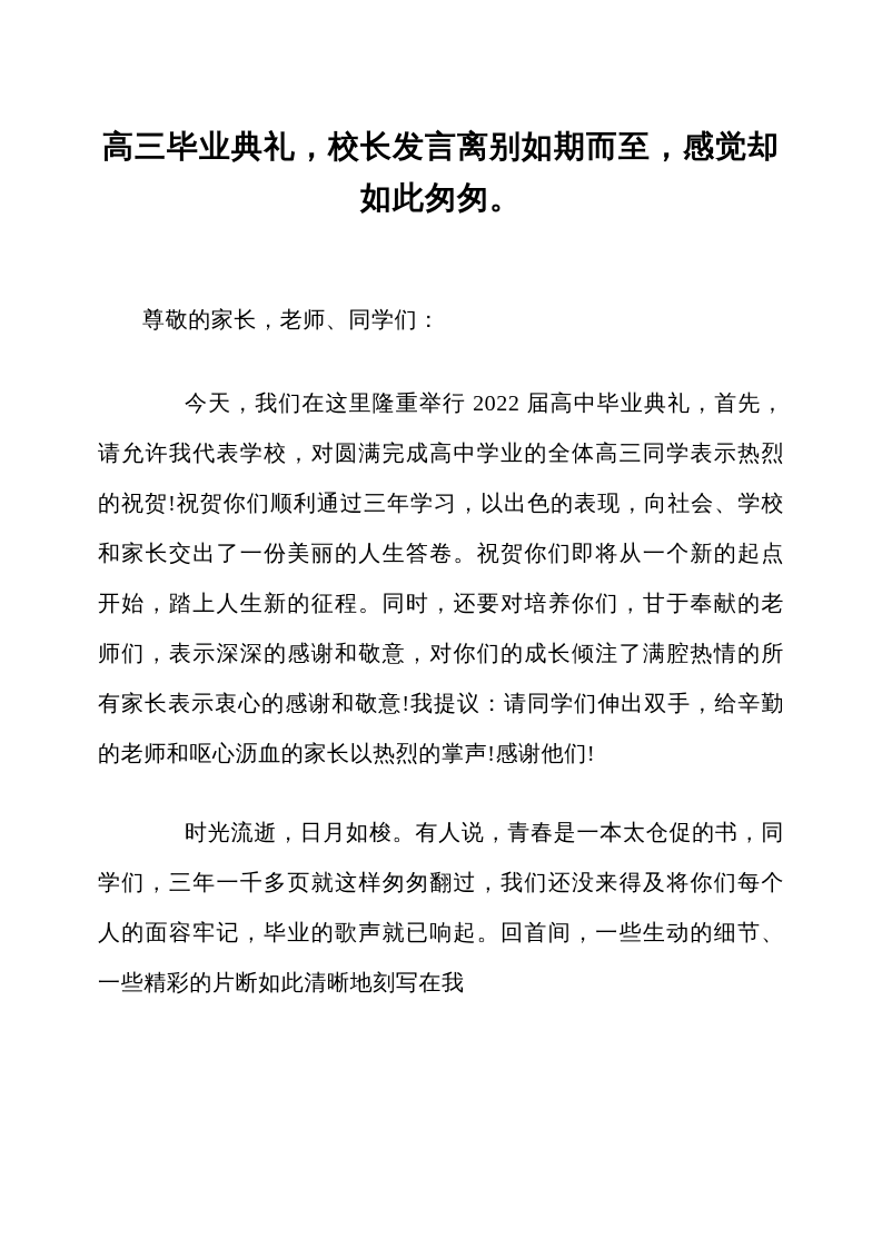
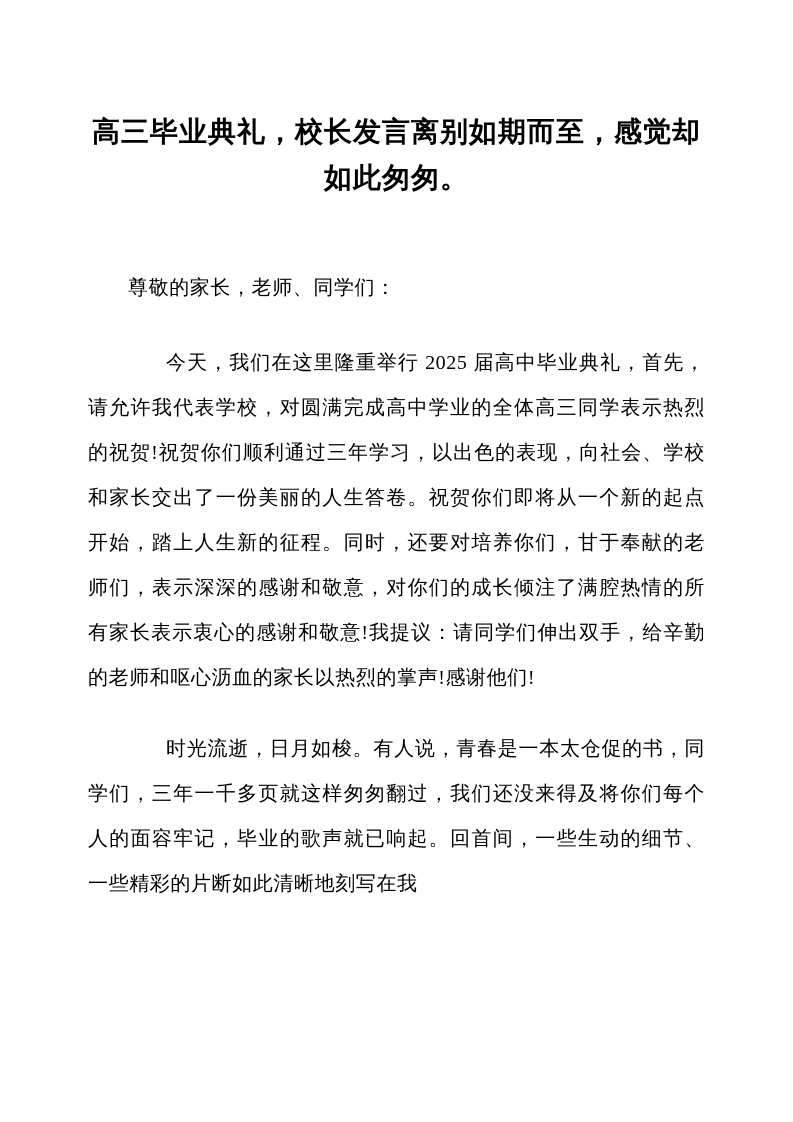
  高三毕业典礼，校长发言离别如期而至，感觉却如此匆匆。
  尊敬的家长，老师、同学们：
- 今天，我们在这里隆重举行 2022 届高中毕业典礼，首先，请允许我代表学校，对圆满完成高中学业的全体高三同学表示热烈的祝贺!祝贺你们顺利通过三年学习，以出色的表现，向社会、学校和家长交出了一份美丽的人生答卷。祝贺你们即将从一个新的起点开始，踏上人生新的征程。同时，还要对培养你们，甘于奉献的老师们，表示深深的感谢和敬意，对你们的成长倾注了满腔热情的所有家长表示衷心的感谢和敬意!我提议：请同学们伸出双手，给辛勤的老师和呕心沥血的家长以热烈的掌声!感谢他们!
+ 今天，我们在这里隆重举行 2025 届高中毕业典礼，首先，请允许我代表学校，对圆满完成高中学业的全体高三同学表示热烈的祝贺!祝贺你们顺利通过三年学习，以出色的表现，向社会、学校和家长交出了一份美丽的人生答卷。祝贺你们即将从一个新的起点开始，踏上人生新的征程。同时，还要对培养你们，甘于奉献的老师们，表示深深的感谢和敬意，对你们的成长倾注了满腔热情的所有家长表示衷心的感谢和敬意!我提议：请同学们伸出双手，给辛勤的老师和呕心沥血的家长以热烈的掌声!感谢他们!
  时光流逝，日月如梭。有人说，青春是一本太仓促的书，同学们，三年一千多页就这样匆匆翻过，我们还没来得及将你们每个人的面容牢记，毕业的歌声就已响起。回首间，一些生动的细节、一些精彩的片断如此清晰地刻写在我
